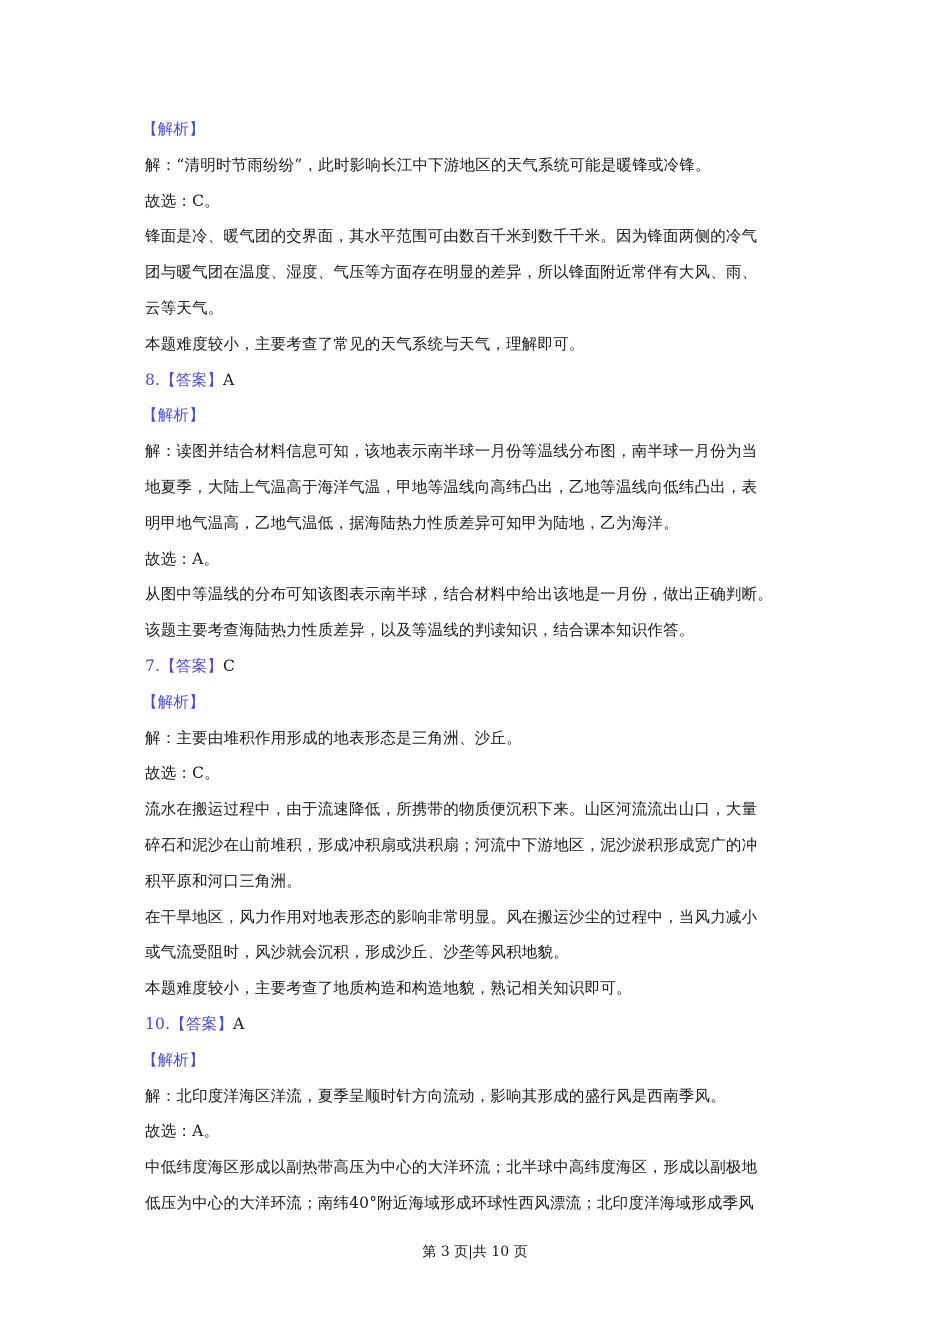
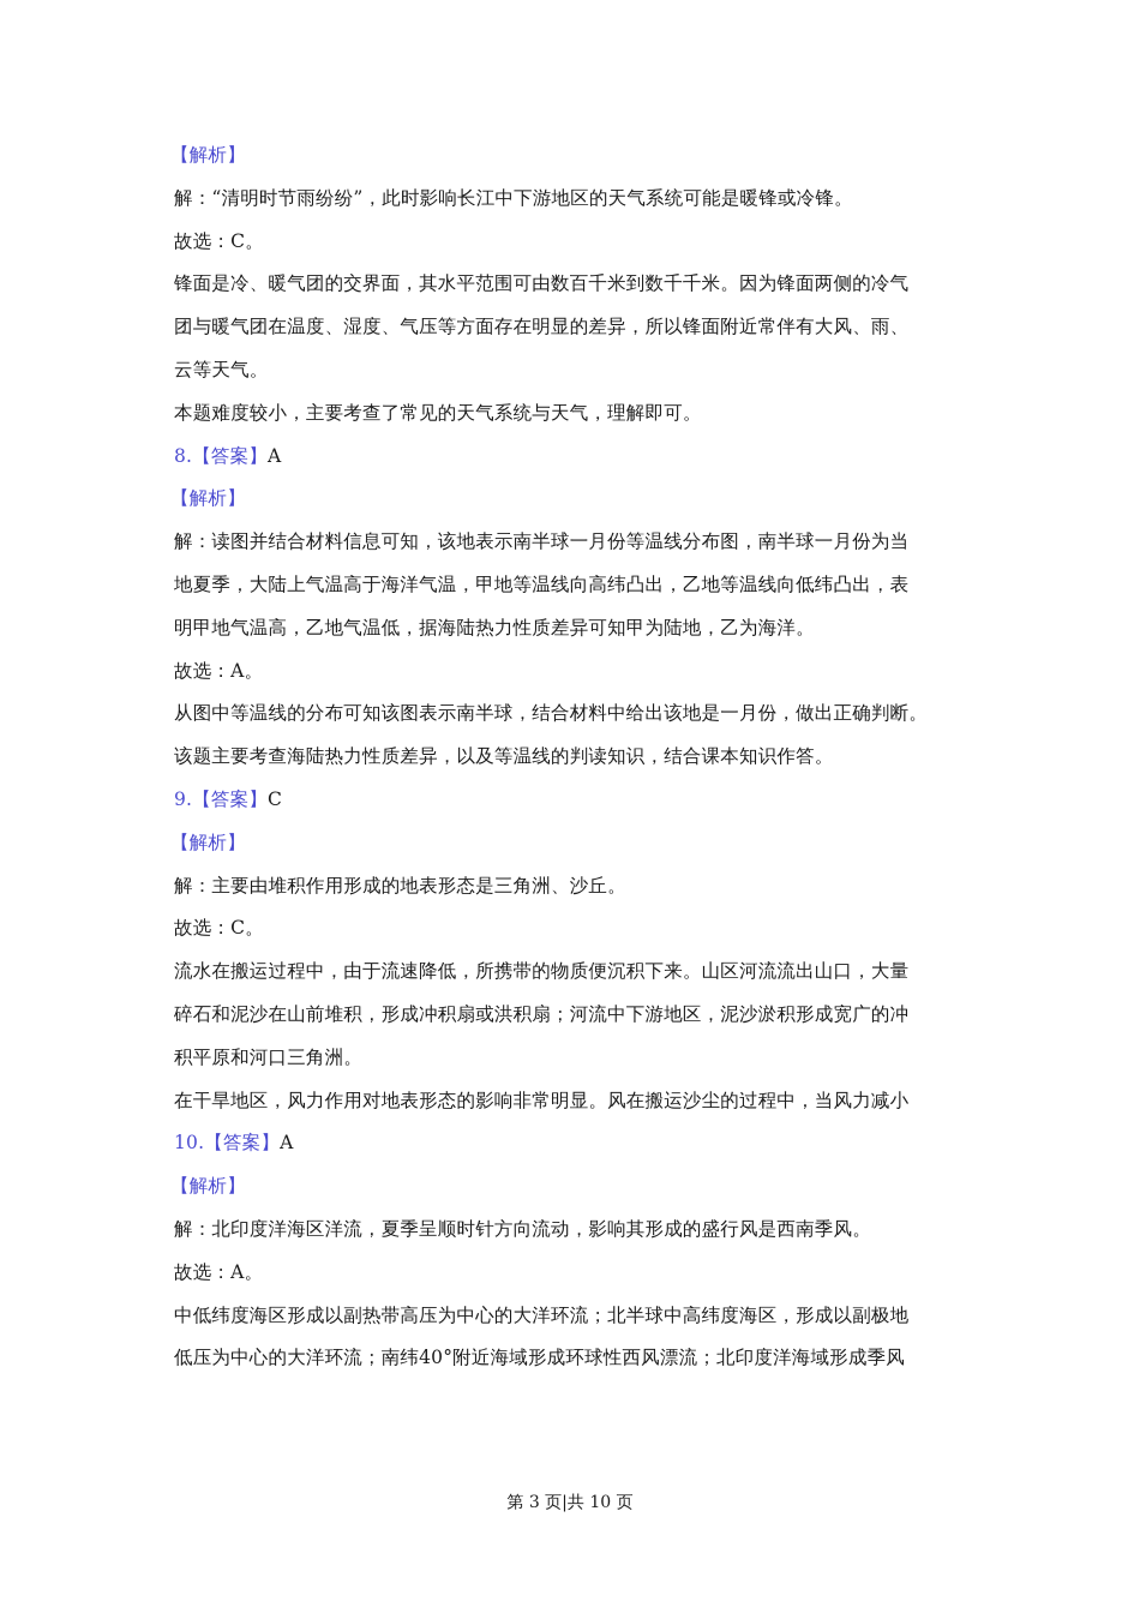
  【解析】
  解：“清明时节雨纷纷”，此时影响长江中下游地区的天气系统可能是暖锋或冷锋。
  故选：C。
  锋面是冷、暖气团的交界面，其水平范围可由数百千米到数千千米。因为锋面两侧的冷气
  团与暖气团在温度、湿度、气压等方面存在明显的差异，所以锋面附近常伴有大风、雨、
  云等天气。
  本题难度较小，主要考查了常见的天气系统与天气，理解即可。
  8.【答案】A
  【解析】
  解：读图并结合材料信息可知，该地表示南半球一月份等温线分布图，南半球一月份为当
  地夏季，大陆上气温高于海洋气温，甲地等温线向高纬凸出，乙地等温线向低纬凸出，表
  明甲地气温高，乙地气温低，据海陆热力性质差异可知甲为陆地，乙为海洋。
  故选：A。
  从图中等温线的分布可知该图表示南半球，结合材料中给出该地是一月份，做出正确判断。
  该题主要考查海陆热力性质差异，以及等温线的判读知识，结合课本知识作答。
- 7.【答案】C
+ 9.【答案】C
  【解析】
  解：主要由堆积作用形成的地表形态是三角洲、沙丘。
  故选：C。
  流水在搬运过程中，由于流速降低，所携带的物质便沉积下来。山区河流流出山口，大量
  碎石和泥沙在山前堆积，形成冲积扇或洪积扇；河流中下游地区，泥沙淤积形成宽广的冲
  积平原和河口三角洲。
  在干旱地区，风力作用对地表形态的影响非常明显。风在搬运沙尘的过程中，当风力减小
- 或气流受阻时，风沙就会沉积，形成沙丘、沙垄等风积地貌。
- 本题难度较小，主要考查了地质构造和构造地貌，熟记相关知识即可。
  10.【答案】A
  【解析】
  解：北印度洋海区洋流，夏季呈顺时针方向流动，影响其形成的盛行风是西南季风。
  故选：A。
  中低纬度海区形成以副热带高压为中心的大洋环流；北半球中高纬度海区，形成以副极地
  低压为中心的大洋环流；南纬40°附近海域形成环球性西风漂流；北印度洋海域形成季风
  第 3 页|共 10 页
